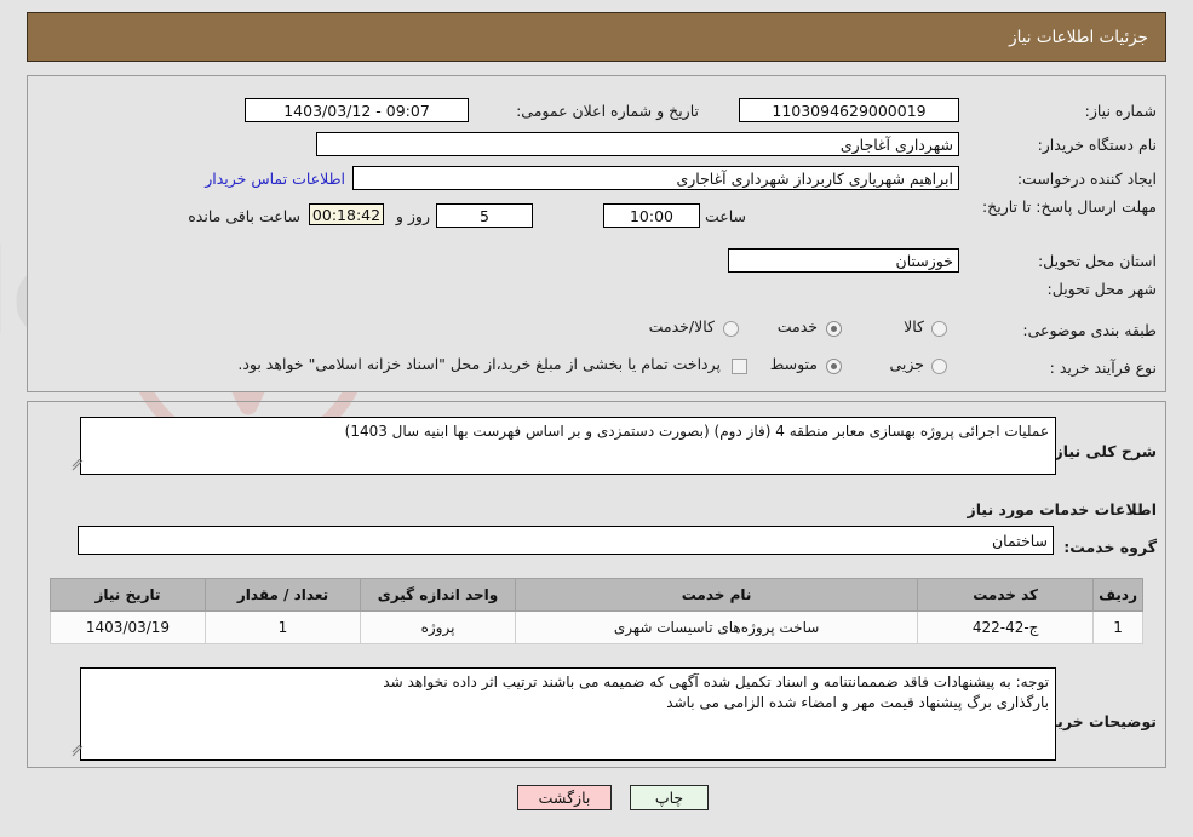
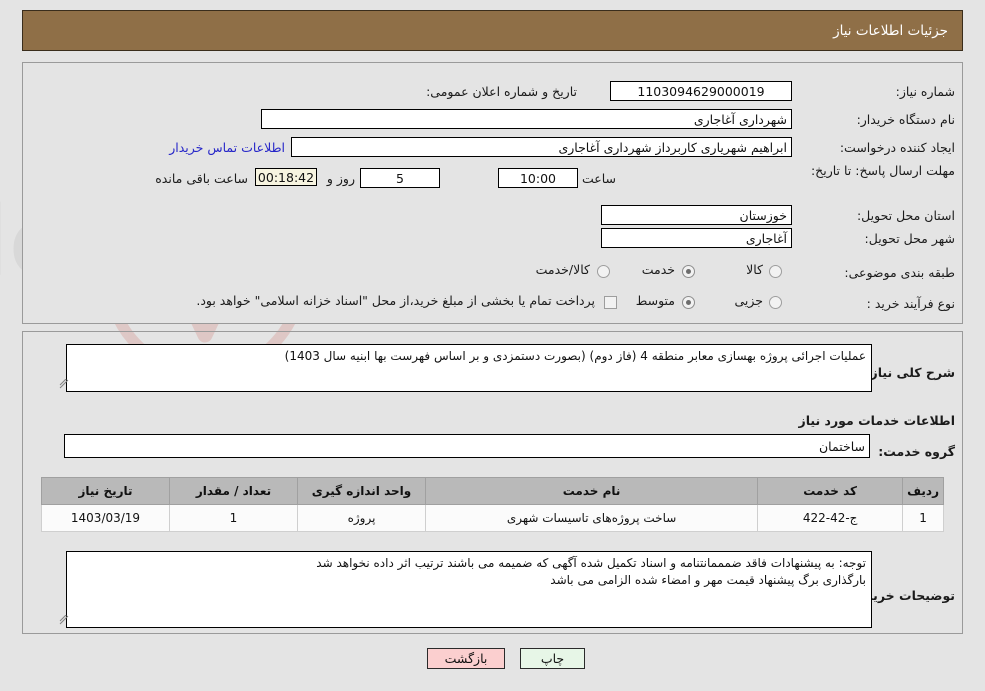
  جزئیات اطلاعات نیاز
  شماره نیاز:
  1103094629000019
  تاریخ و شماره اعلان عمومی:
- 09:07 - 1403/03/12
  نام دستگاه خریدار:
  شهرداری آغاجاری
  ایجاد کننده درخواست:
  ابراهیم شهریاری کاربرداز شهرداری آغاجاری
  اطلاعات تماس خریدار
  مهلت ارسال پاسخ: تا تاریخ:
  ساعت
  10:00
  5
  روز و
  00:18:42
  ساعت باقی مانده
  استان محل تحویل:
  خوزستان
  شهر محل تحویل:
+ آغاجاری
  طبقه بندی موضوعی:
  کالا
  خدمت
  کالا/خدمت
  نوع فرآیند خرید :
  جزیی
  متوسط
  پرداخت تمام یا بخشی از مبلغ خرید،از محل "اسناد خزانه اسلامی" خواهد بود.
  شرح کلی نیاز
  عملیات اجرائی پروژه بهسازی معابر منطقه 4 (فاز دوم) (بصورت دستمزدی و بر اساس فهرست بها ابنیه سال 1403)
  اطلاعات خدمات مورد نیاز
  گروه خدمت:
  ساختمان
  ردیف	کد خدمت	نام خدمت	واحد اندازه گیری	تعداد / مقدار	تاریخ نیاز
  1	ج-42-422	ساخت پروژه‌های تاسیسات شهری	پروژه	1	1403/03/19
  توضیحات خری
  توجه: به پیشنهادات فاقد ضمممانتنامه و اسناد تکمیل شده آگهی که ضمیمه می باشند ترتیب اثر داده نخواهد شد
  بارگذاری برگ پیشنهاد قیمت مهر و امضاء شده الزامی می باشد
  چاپ
  بازگشت
